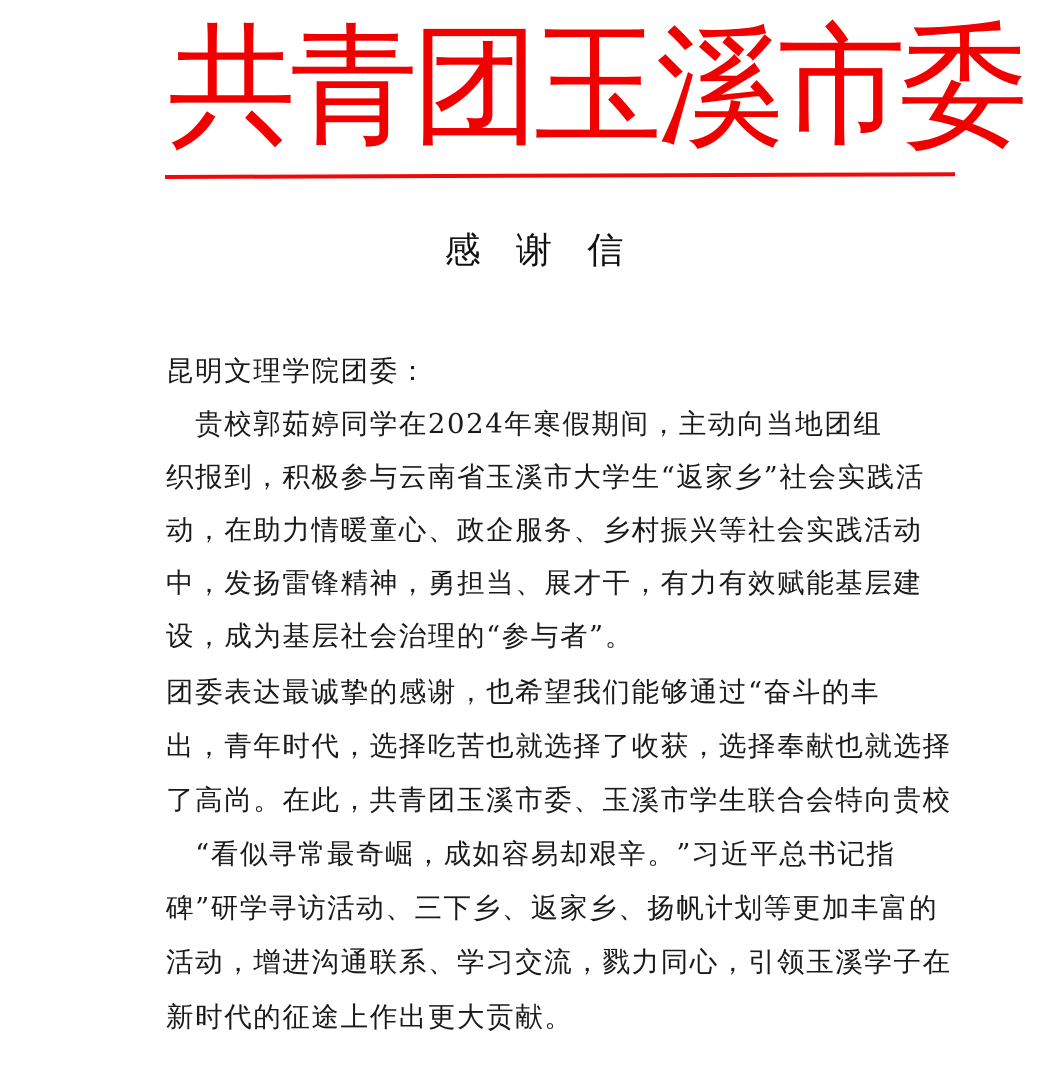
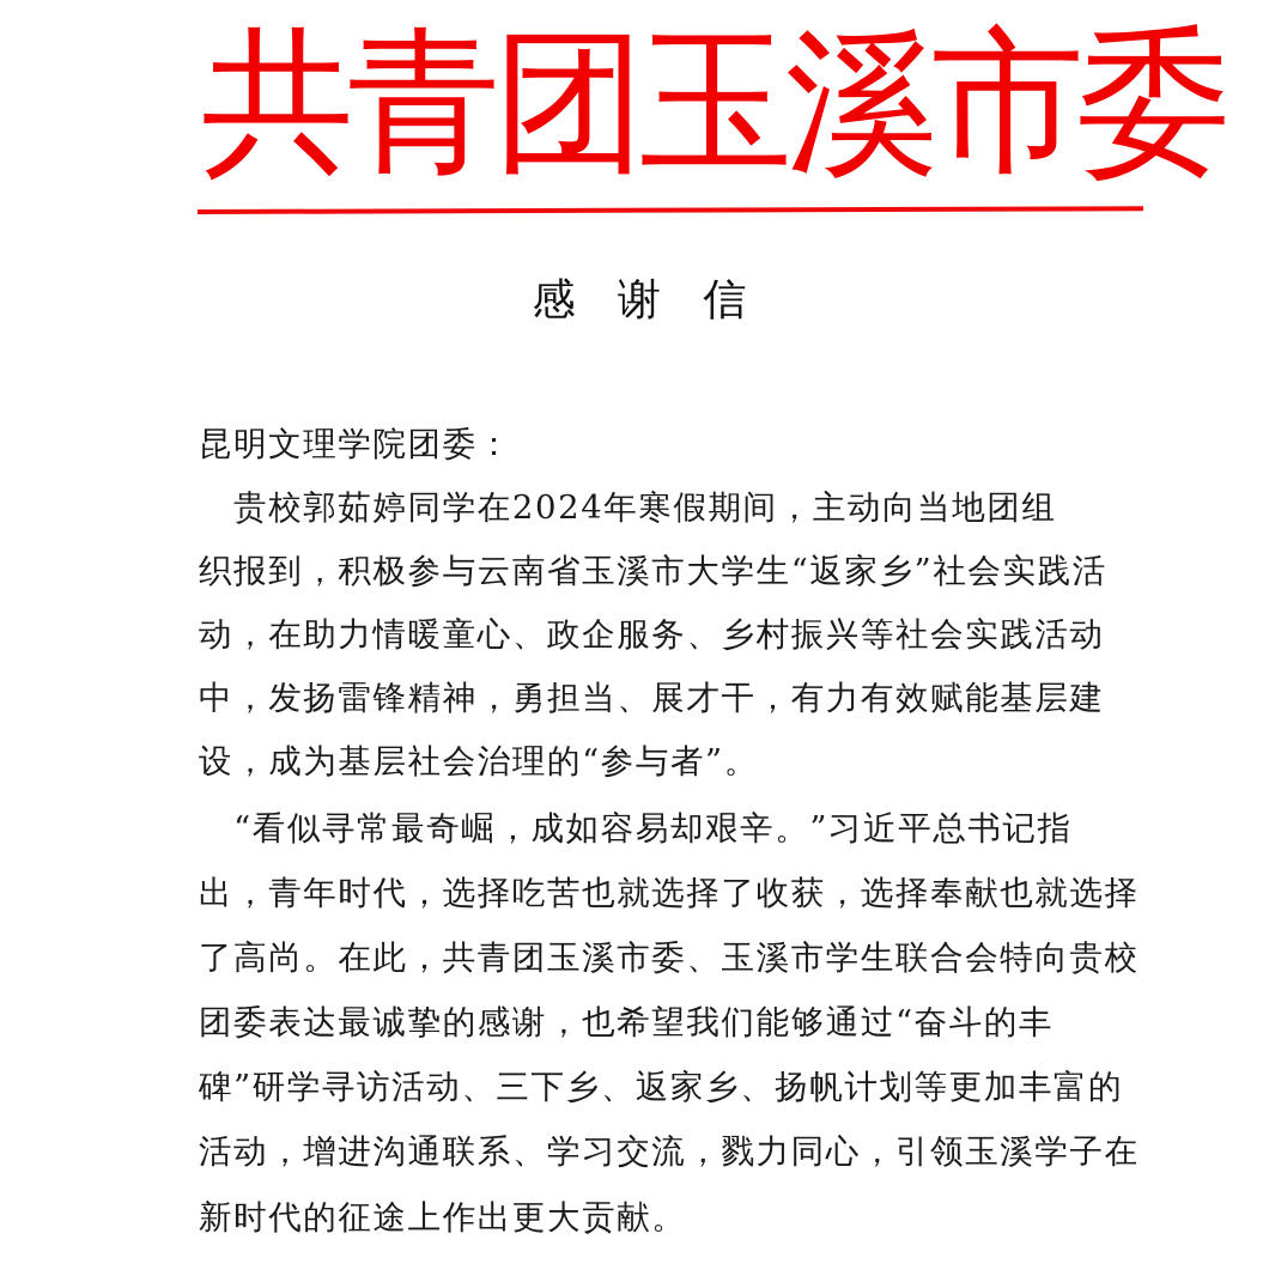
  共青团玉溪市委
  感 谢 信
  昆明文理学院团委：
  贵校郭茹婷同学在2024年寒假期间，主动向当地团组
  织报到，积极参与云南省玉溪市大学生“返家乡”社会实践活
  动，在助力情暖童心、政企服务、乡村振兴等社会实践活动
  中，发扬雷锋精神，勇担当、展才干，有力有效赋能基层建
  设，成为基层社会治理的“参与者”。
- 团委表达最诚挚的感谢，也希望我们能够通过“奋斗的丰
+ “看似寻常最奇崛，成如容易却艰辛。”习近平总书记指
  出，青年时代，选择吃苦也就选择了收获，选择奉献也就选择
  了高尚。在此，共青团玉溪市委、玉溪市学生联合会特向贵校
- “看似寻常最奇崛，成如容易却艰辛。”习近平总书记指
+ 团委表达最诚挚的感谢，也希望我们能够通过“奋斗的丰
  碑”研学寻访活动、三下乡、返家乡、扬帆计划等更加丰富的
  活动，增进沟通联系、学习交流，戮力同心，引领玉溪学子在
  新时代的征途上作出更大贡献。
